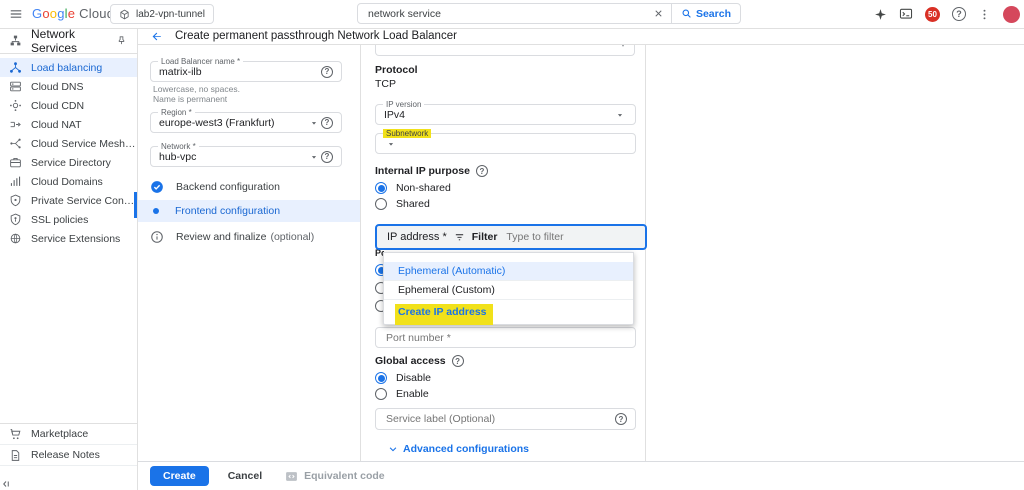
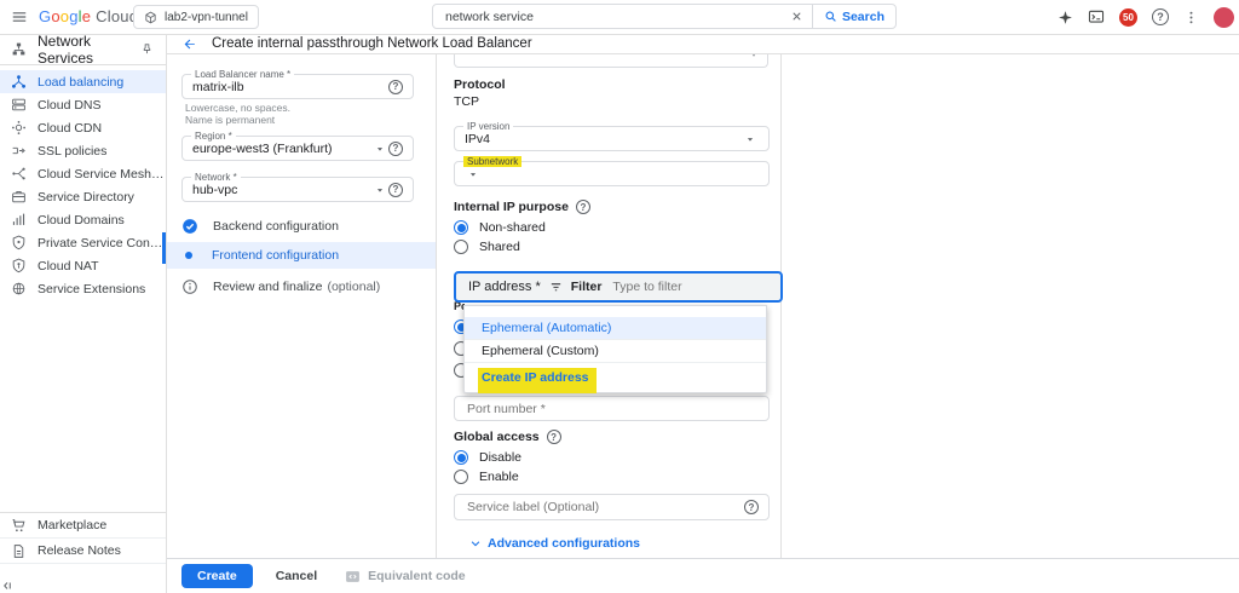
  G
  o
  o
  g
  l
  e
  Clou
  lab2-vpn-tunnel
  network service
  Search
  50
  Network Services
  Load balancing
  Cloud DNS
  Cloud CDN
- Cloud NAT
+ SSL policies
  Cloud Service Mesh (T
  Service Directory
  Cloud Domains
  Private Service Conne
- SSL policies
+ Cloud NAT
  Service Extensions
  Marketplace
  Release Notes
- Create permanent passthrough Network Load Balancer
+ Create internal passthrough Network Load Balancer
  Load Balancer name *
  matrix-ilb
  Lowercase, no spaces.
  Name is permanent
  Region *
  europe-west3 (Frankfurt)
  Network *
  hub-vpc
  Backend configuration
  Frontend configuration
  Review and finalize
  (optional)
  Protocol
  TCP
  IP version
  IPv4
  Subnetwork
  Internal IP purpose
  Non-shared
  Shared
  IP address *
  Filter
  Type to filter
  Ephemeral (Automatic)
  Ephemeral (Custom)
  Create IP address
  Port number *
  Global access
  Disable
  Enable
  Service label (Optional)
  Advanced configurations
  Create
  Cancel
  Equivalent code
